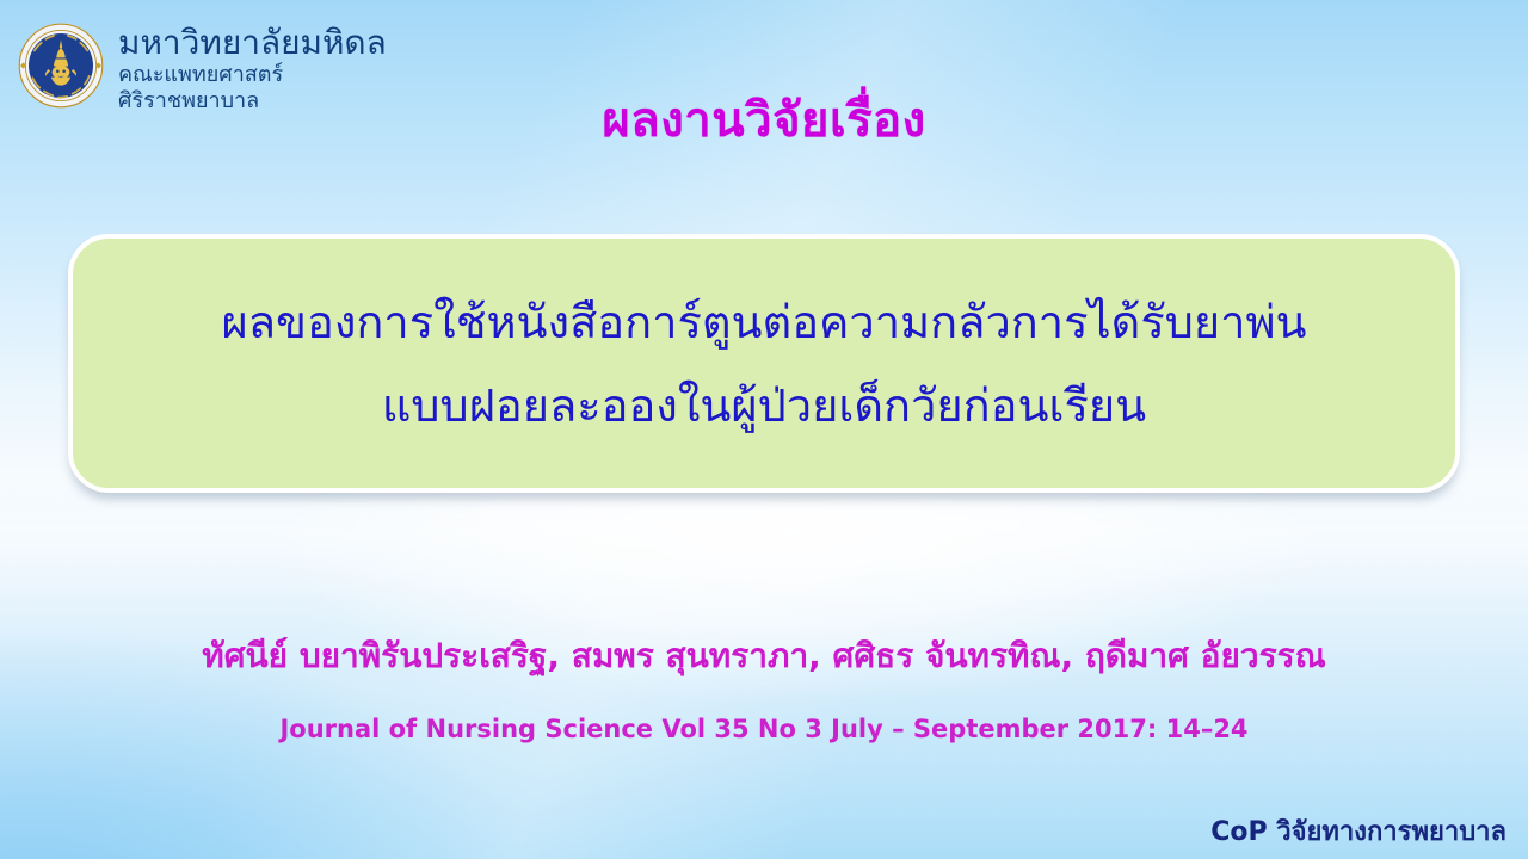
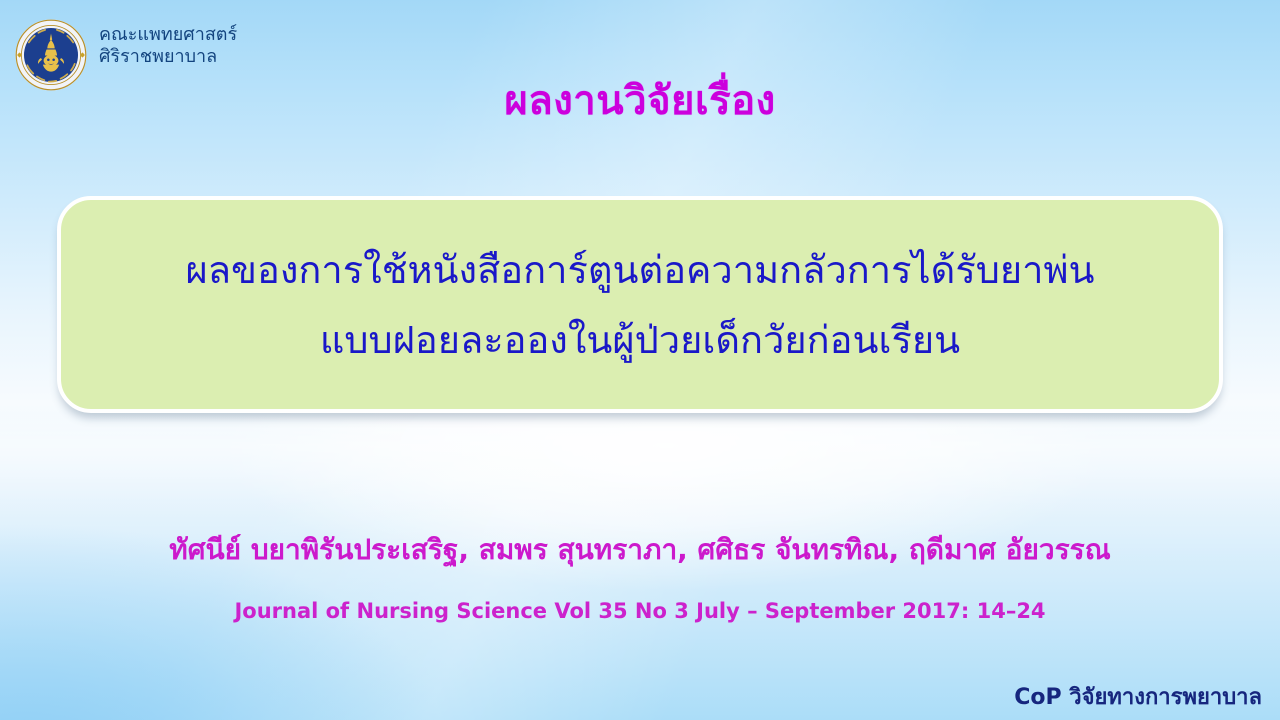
- มหาวิทยาลัยมหิดล
  คณะแพทยศาสตร์
  ศิริราชพยาบาล
  ผลงานวิจัยเรื่อง
  ผลของการใช้หนังสือการ์ตูนต่อความกลัวการได้รับยาพ่น
  แบบฝอยละอองในผู้ป่วยเด็กวัยก่อนเรียน
  ทัศนีย์ บยาพิรันประเสริฐ, สมพร สุนทราภา, ศศิธร จันทรทิณ, ฤดีมาศ อัยวรรณ
  Journal of Nursing Science Vol 35 No 3 July – September 2017: 14–24
  CoP วิจัยทางการพยาบาล
